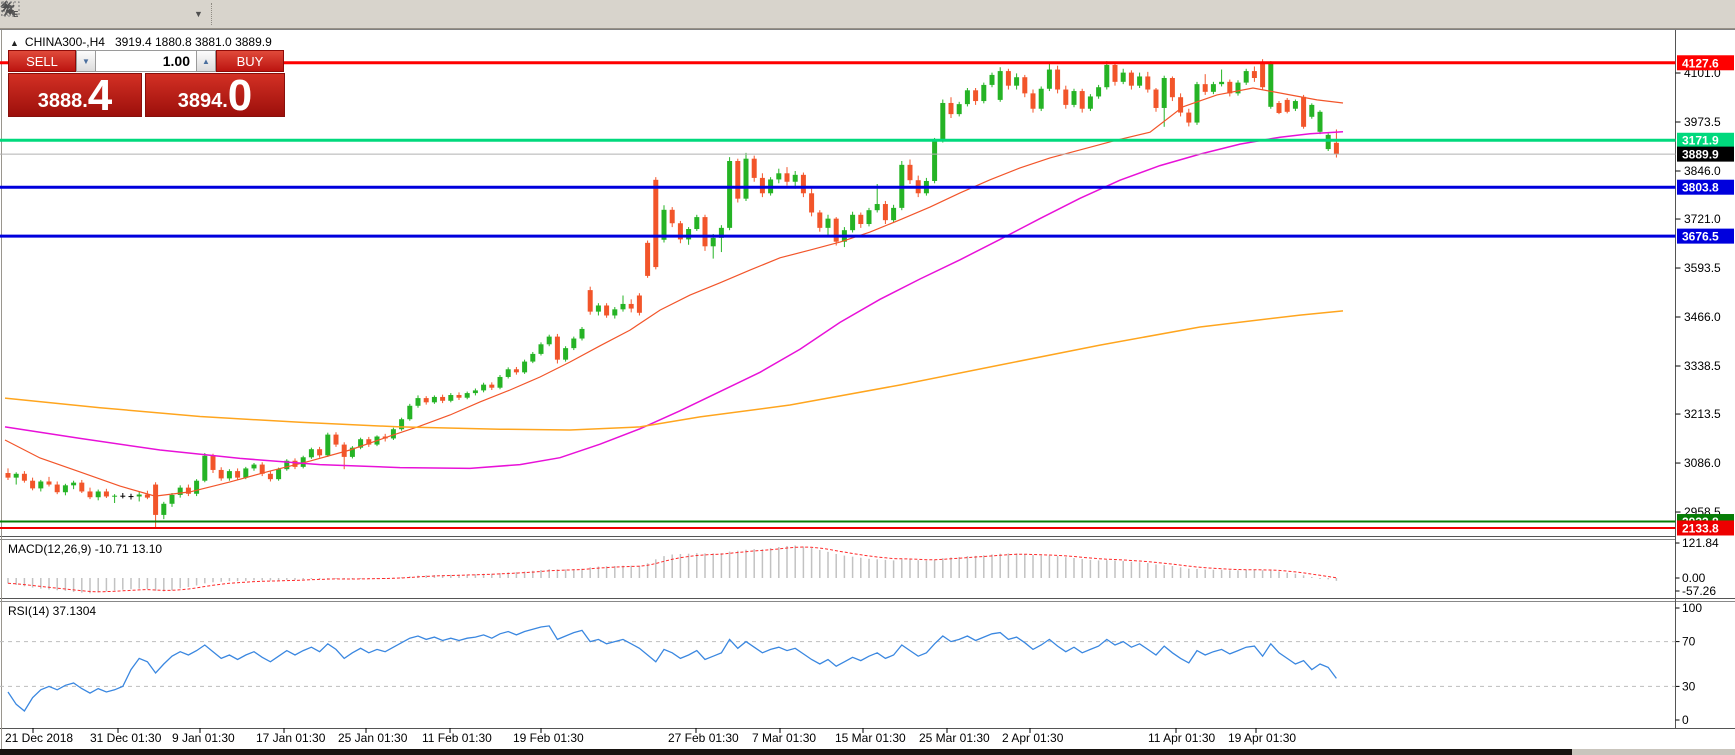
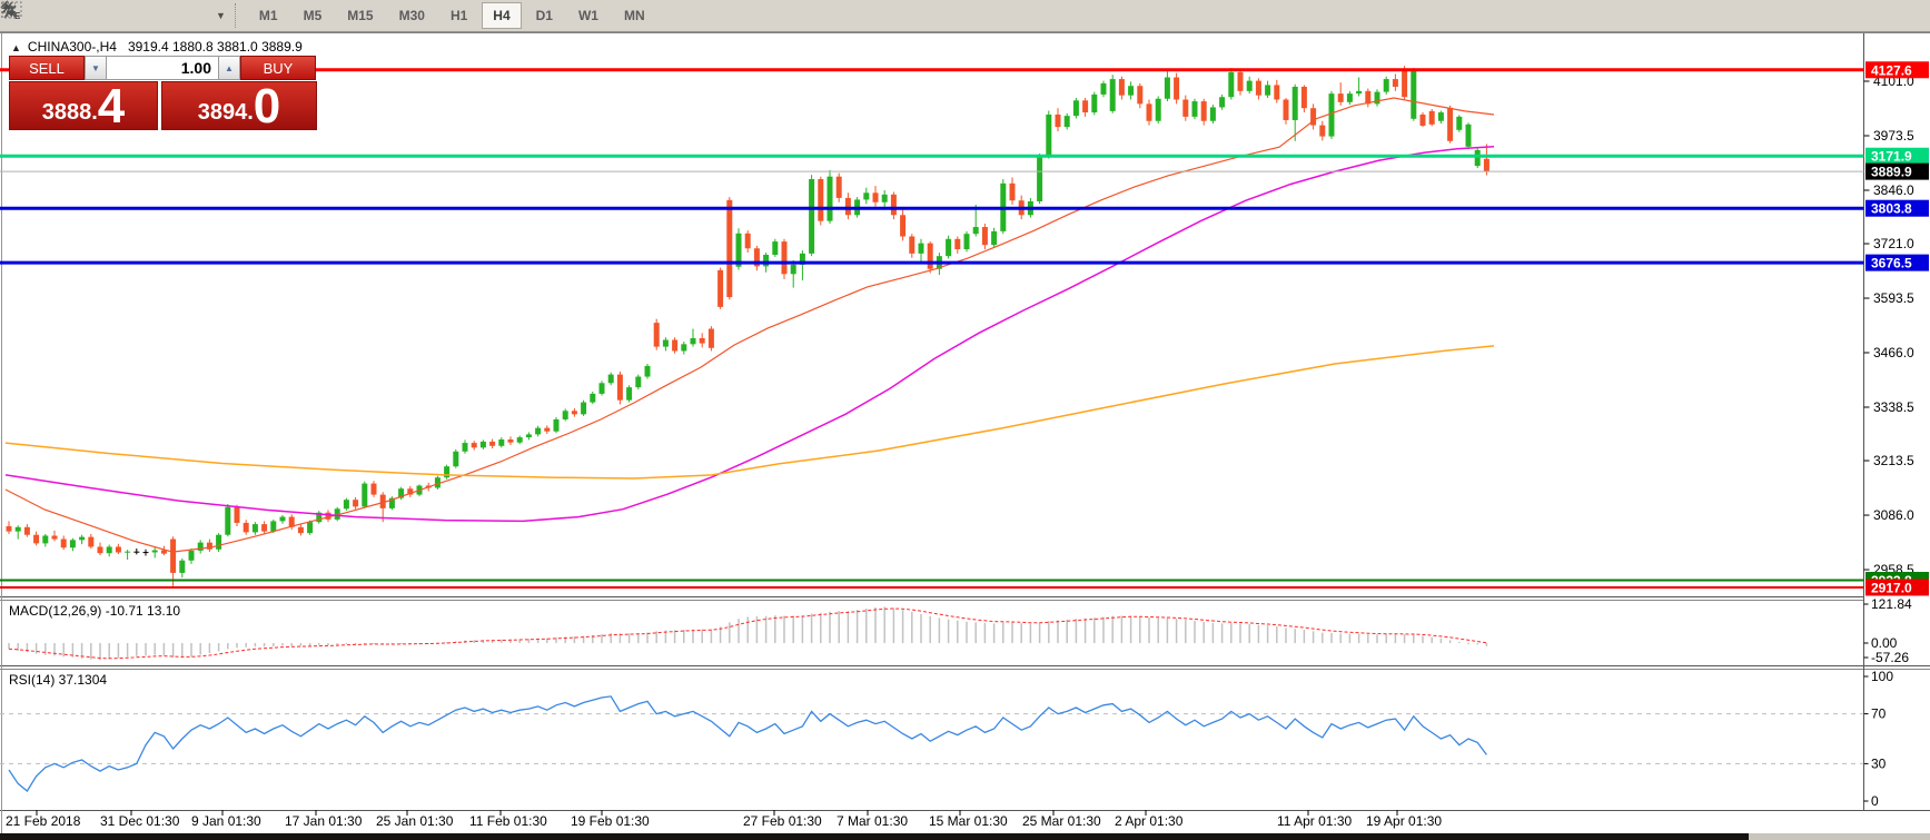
  E
  F
  ▼
+ M1 M5 M15 M30 H1 H4 D1 W1 MN
  ▲ CHINA300-,H4 3919.4 1880.8 3881.0 3889.9
  SELL
  ▼
  1.00
  ▲
  BUY
  3888
  .
  4
  3894
  .
  0
  4101.0
  3973.5
  3846.0
  3721.0
  3593.5
  3466.0
  3338.5
  3213.5
  3086.0
  2958.5
  4127.6
  3171.9
  3889.9
  3803.8
  3676.5
- 2133.8
+ 2917.0
  MACD(12,26,9) -10.71 13.10
  121.84
  0.00
  -57.26
  RSI(14) 37.1304
  100
  70
  30
  0
- 21 Dec 2018
+ 21 Feb 2018
  31 Dec 01:30
  9 Jan 01:30
  17 Jan 01:30
  25 Jan 01:30
  11 Feb 01:30
  19 Feb 01:30
  27 Feb 01:30
  7 Mar 01:30
  15 Mar 01:30
  25 Mar 01:30
  2 Apr 01:30
  11 Apr 01:30
  19 Apr 01:30
